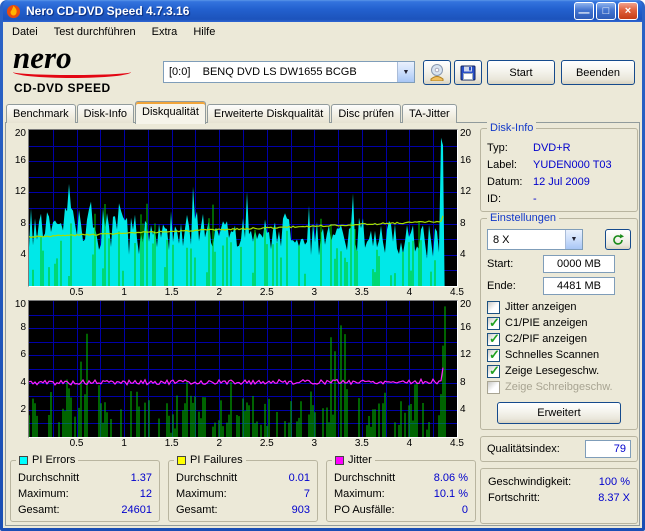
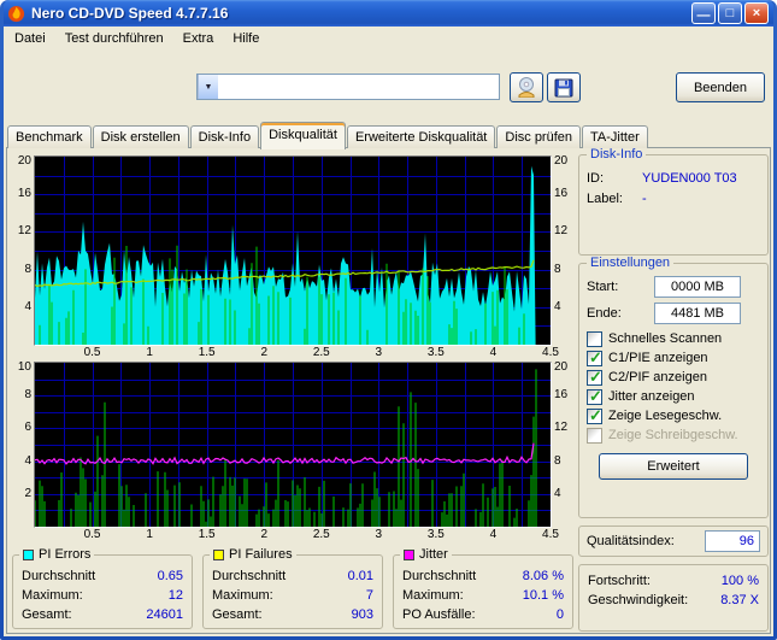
- Nero CD-DVD Speed 4.7.3.16
+ Nero CD-DVD Speed 4.7.7.16
  —
  □
  ×
  Datei
  Test durchführen
  Extra
  Hilfe
- nero
- CD-DVD SPEED
- [0:0] BENQ DVD LS DW1655 BCGB
- Start
  Beenden
  Benchmark
+ Disk erstellen
  Disk-Info
  Diskqualität
  Erweiterte Diskqualität
  Disc prüfen
  TA-Jitter
  4
  8
  12
  16
  20
  4
  8
  12
  16
  20
  0.5
  1
  1.5
  2
  2.5
  3
  3.5
  4
  4.5
  2
  4
  6
  8
  10
  4
  8
  12
  16
  20
  0.5
  1
  1.5
  2
  2.5
  3
  3.5
  4
  4.5
  PI Errors
  Durchschnitt
- 1.37
+ 0.65
  Maximum:
  12
  Gesamt:
  24601
  PI Failures
  Durchschnitt
  0.01
  Maximum:
  7
  Gesamt:
  903
  Jitter
  Durchschnitt
  8.06 %
  Maximum:
  10.1 %
  PO Ausfälle:
  0
  Disk-Info
- Typ:
- DVD+R
- Label:
+ ID:
  YUDEN000 T03
- Datum:
- 12 Jul 2009
- ID:
+ Label:
  -
  Einstellungen
- 8 X
  Start:
  0000 MB
  Ende:
  4481 MB
- Jitter anzeigen
+ Schnelles Scannen
  C1/PIE anzeigen
  C2/PIF anzeigen
- Schnelles Scannen
+ Jitter anzeigen
  Zeige Lesegeschw.
  Zeige Schreibgeschw.
  Erweitert
  Qualitätsindex:
- 79
+ 96
- Geschwindigkeit:
+ Fortschritt:
  100 %
- Fortschritt:
+ Geschwindigkeit:
  8.37 X
